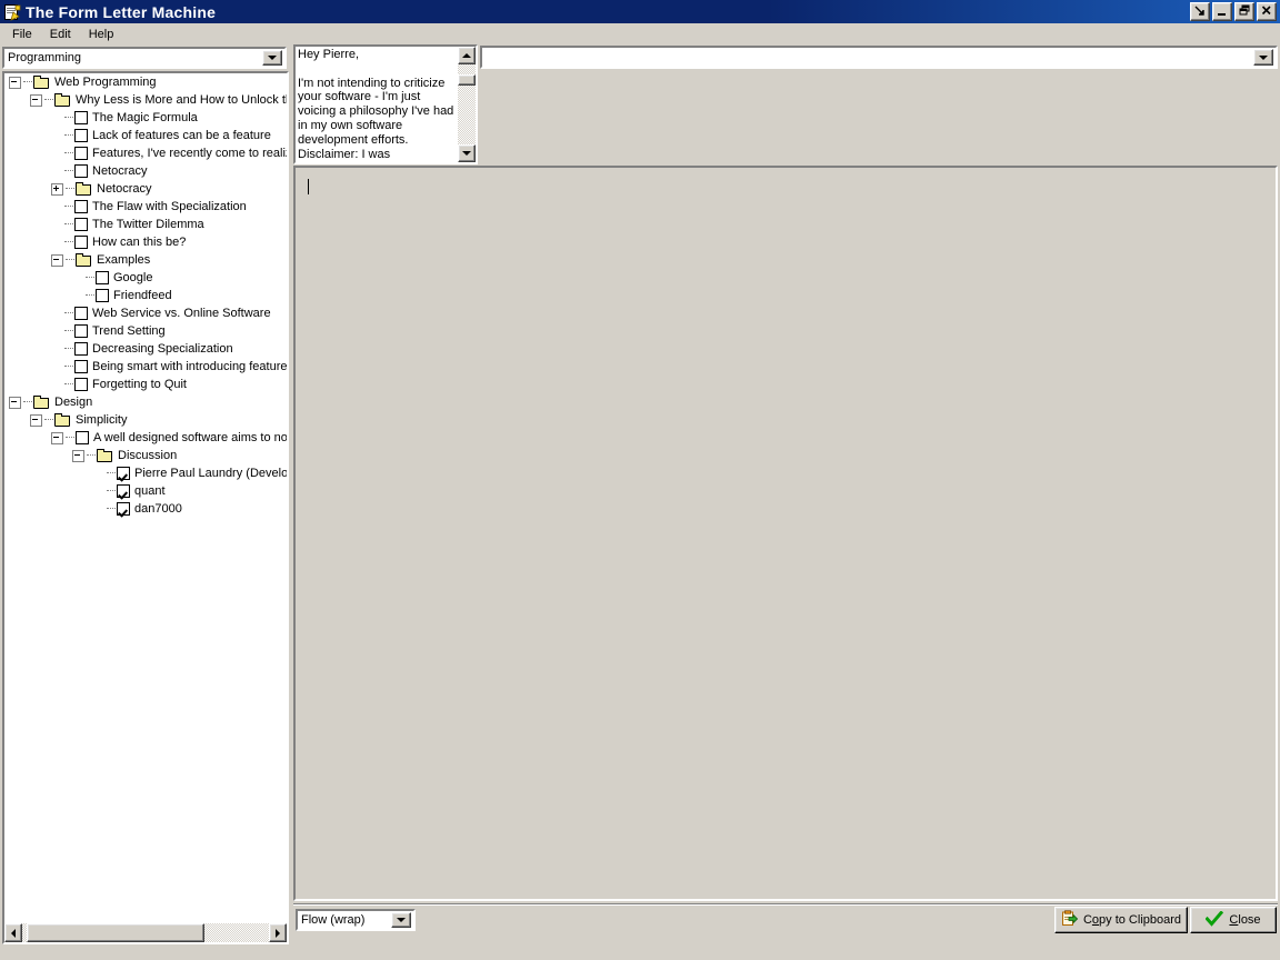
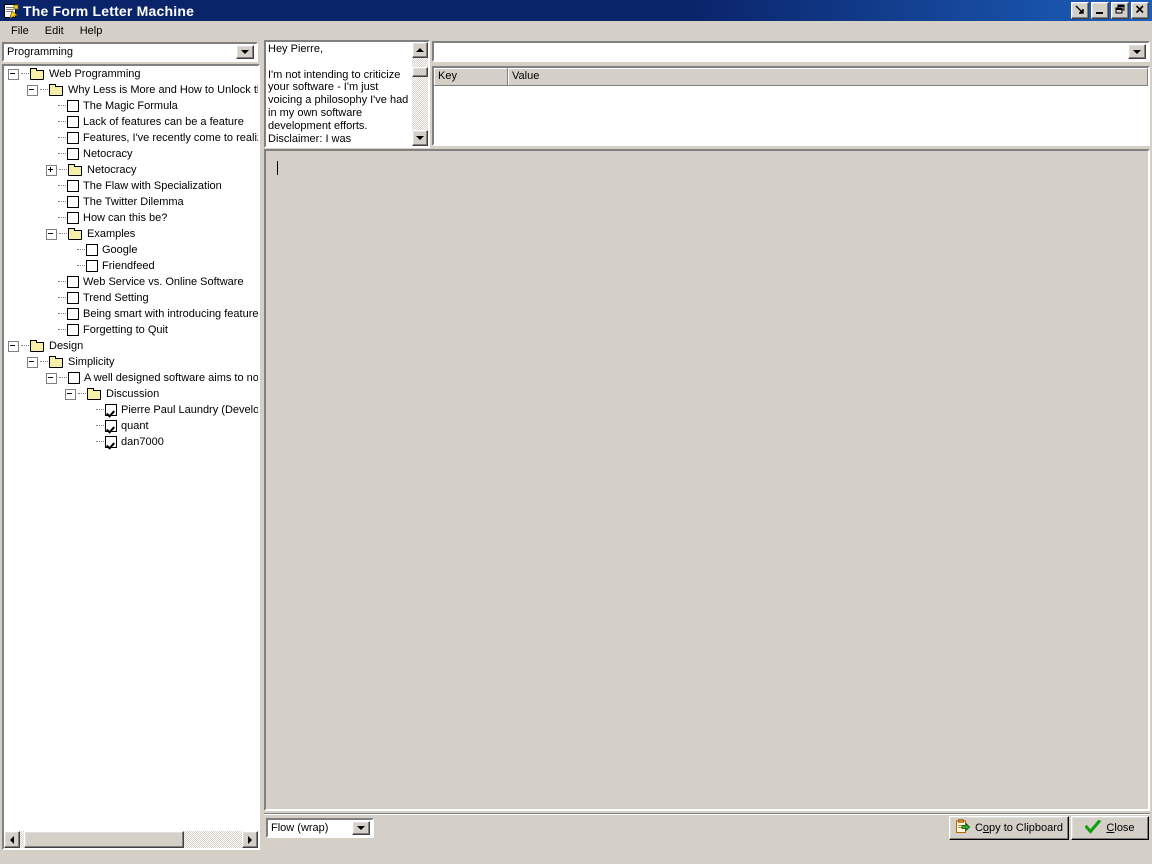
  The Form Letter Machine
  File
  Edit
  Help
  Programming
  Web Programming
  Why Less is More and How to Unlock t
  The Magic Formula
  Lack of features can be a feature
  Features, I've recently come to reali
  Netocracy
  Netocracy
  The Flaw with Specialization
  The Twitter Dilemma
  How can this be?
  Examples
  Google
  Friendfeed
  Web Service vs. Online Software
  Trend Setting
- Decreasing Specialization
  Being smart with introducing feature
  Forgetting to Quit
  Design
  Simplicity
  A well designed software aims to no
  Discussion
  Pierre Paul Laundry (Develo
  quant
  dan7000
  Hey Pierre,
  I'm not intending to criticize your software - I'm just voicing a philosophy I've had in my own software development efforts. Disclaimer: I was
+ Key
+ Value
  Flow (wrap)
  Copy to Clipboard
  Close
